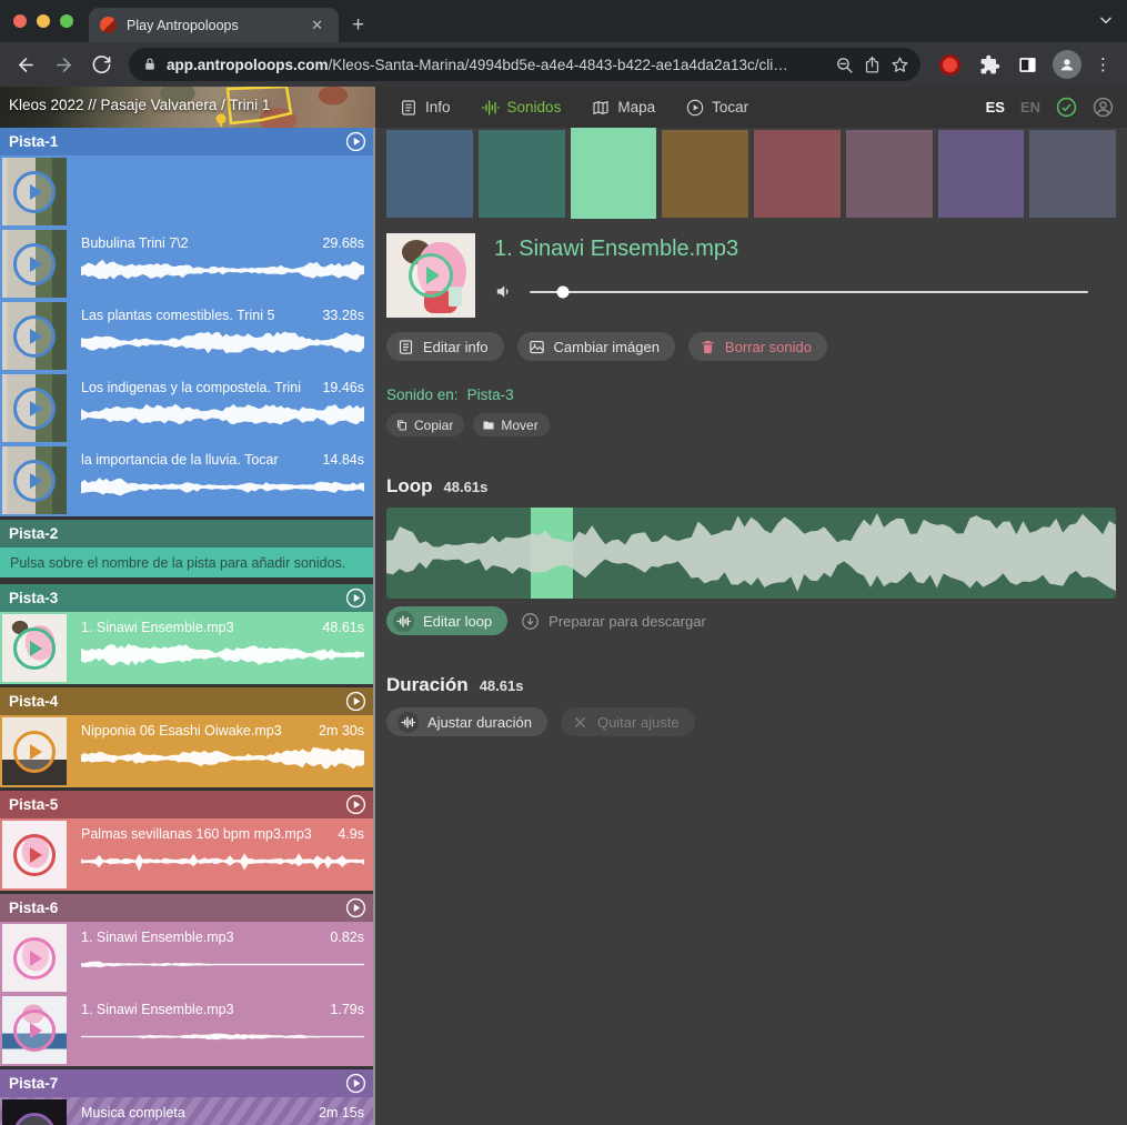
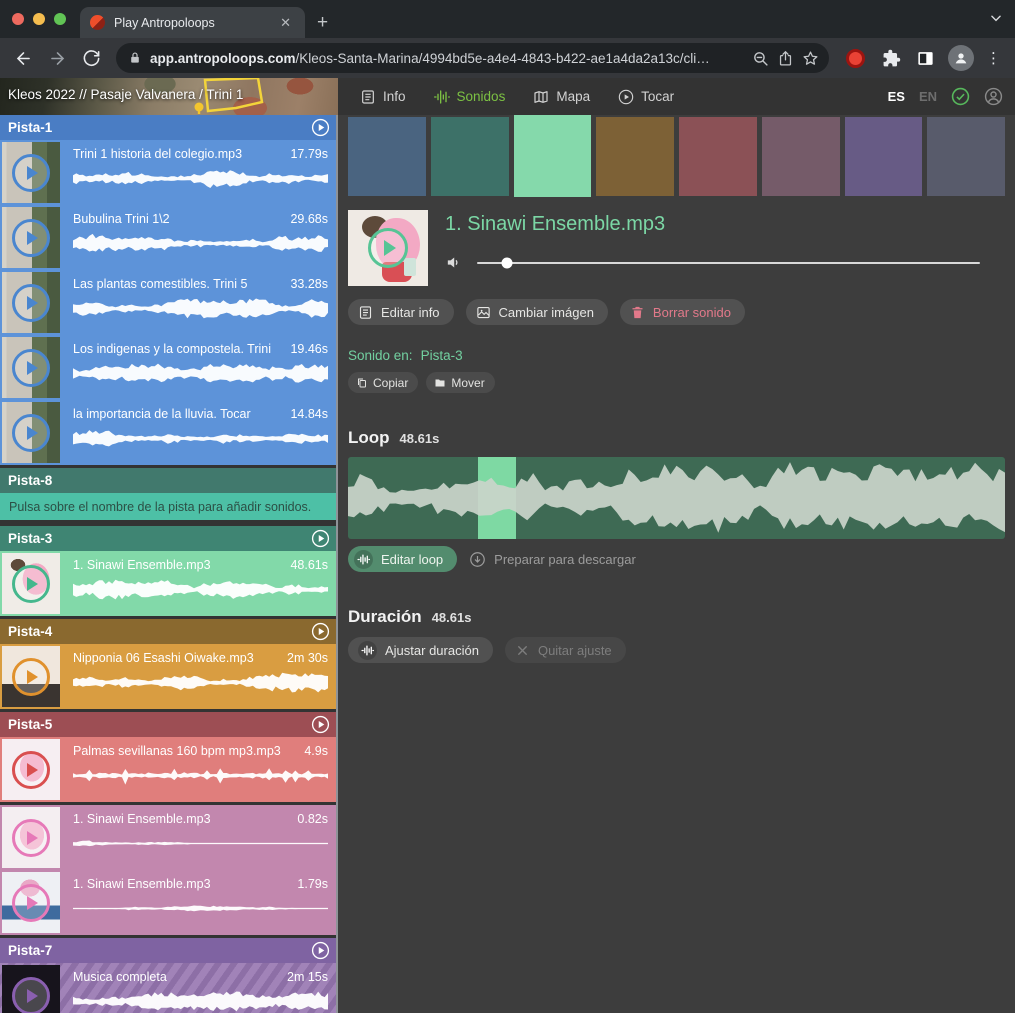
  Play Antropoloops
  ✕
  +
  app.antropoloops.com/Kleos-Santa-Marina/4994bd5e-a4e4-4843-b422-ae1a4da2a13c/cli…
  ⋮
  Kleos 2022 // Pasaje Valvanera / Trini 1
  Info
  Sonidos
  Mapa
  Tocar
  ES
  EN
  Pista-1
+ Trini 1 historia del colegio.mp3
+ 17.79s
- Bubulina Trini 7\2
+ Bubulina Trini 1\2
  29.68s
  Las plantas comestibles. Trini 5
  33.28s
  Los indigenas y la compostela. Trini
  19.46s
  la importancia de la lluvia. Tocar
  14.84s
- Pista-2
+ Pista-8
  Pulsa sobre el nombre de la pista para añadir sonidos.
  Pista-3
  1. Sinawi Ensemble.mp3
  48.61s
  Pista-4
  Nipponia 06 Esashi Oiwake.mp3
  2m 30s
  Pista-5
  Palmas sevillanas 160 bpm mp3.mp3
  4.9s
- Pista-6
  1. Sinawi Ensemble.mp3
  0.82s
  1. Sinawi Ensemble.mp3
  1.79s
  Pista-7
  Musica completa
  2m 15s
  1. Sinawi Ensemble.mp3
  Editar info
  Cambiar imágen
  Borrar sonido
  Sonido en:
  Pista-3
  Copiar
  Mover
  Loop
  48.61s
  Editar loop
  Preparar para descargar
  Duración
  48.61s
  Ajustar duración
  Quitar ajuste
